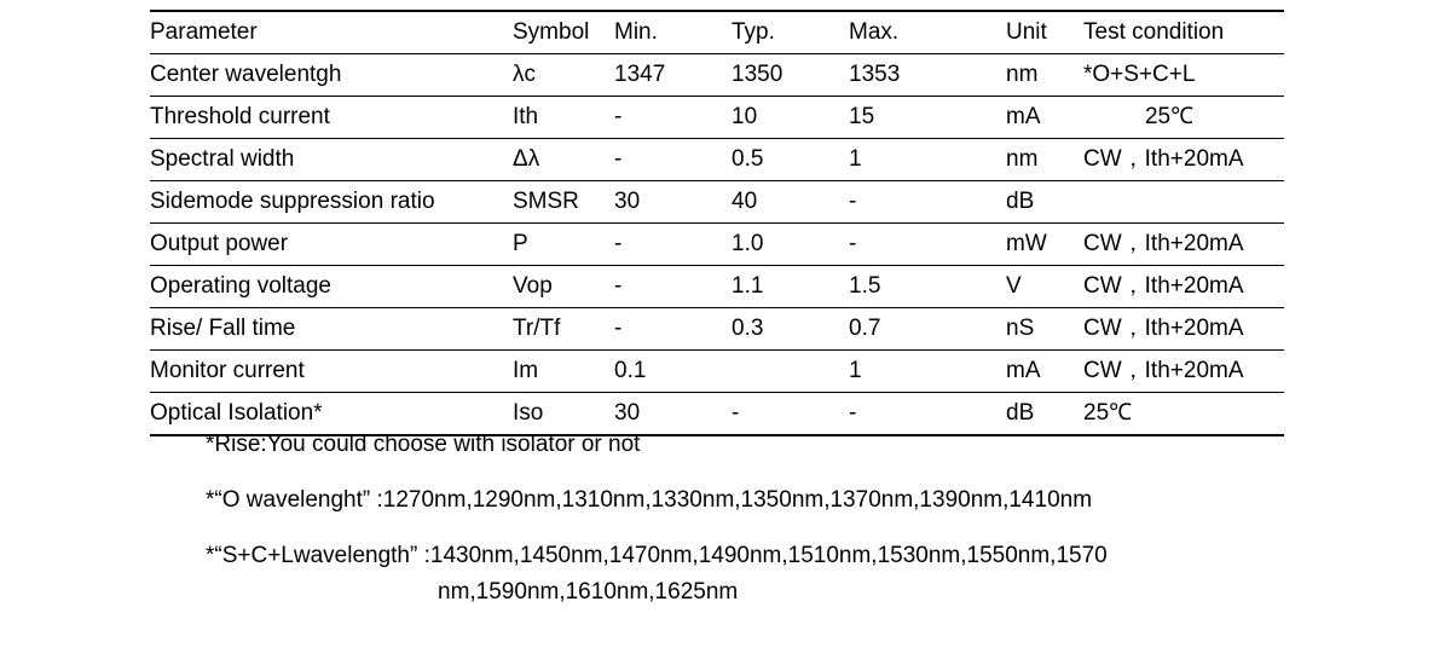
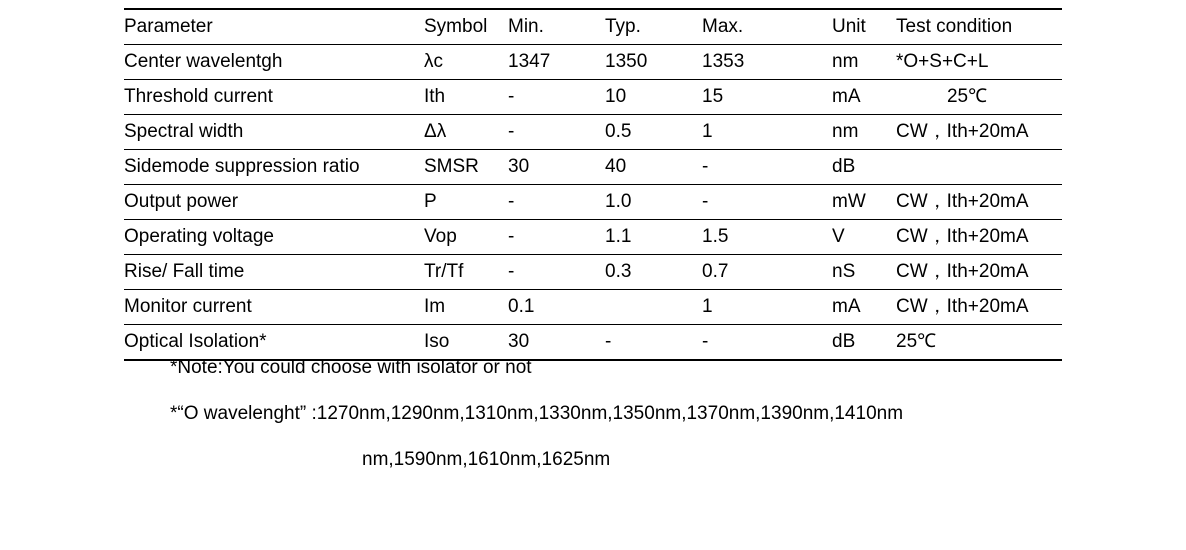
  Parameter	Symbol	Min.	Typ.	Max.	Unit	Test condition
  Center wavelentgh	λc	1347	1350	1353	nm	*O+S+C+L
  Threshold current	Ith	-	10	15	mA	25℃
  Spectral width	Δλ	-	0.5	1	nm	CW，Ith+20mA
  Sidemode suppression ratio	SMSR	30	40	-	dB
  Output power	P	-	1.0	-	mW	CW，Ith+20mA
  Operating voltage	Vop	-	1.1	1.5	V	CW，Ith+20mA
  Rise/ Fall time	Tr/Tf	-	0.3	0.7	nS	CW，Ith+20mA
  Monitor current	Im	0.1		1	mA	CW，Ith+20mA
  Optical Isolation*	Iso	30	-	-	dB	25℃
- *Rise:You could choose with isolator or not
+ *Note:You could choose with isolator or not
  *“O wavelenght” :1270nm,1290nm,1310nm,1330nm,1350nm,1370nm,1390nm,1410nm
- *“S+C+Lwavelength” :1430nm,1450nm,1470nm,1490nm,1510nm,1530nm,1550nm,1570
  nm,1590nm,1610nm,1625nm
